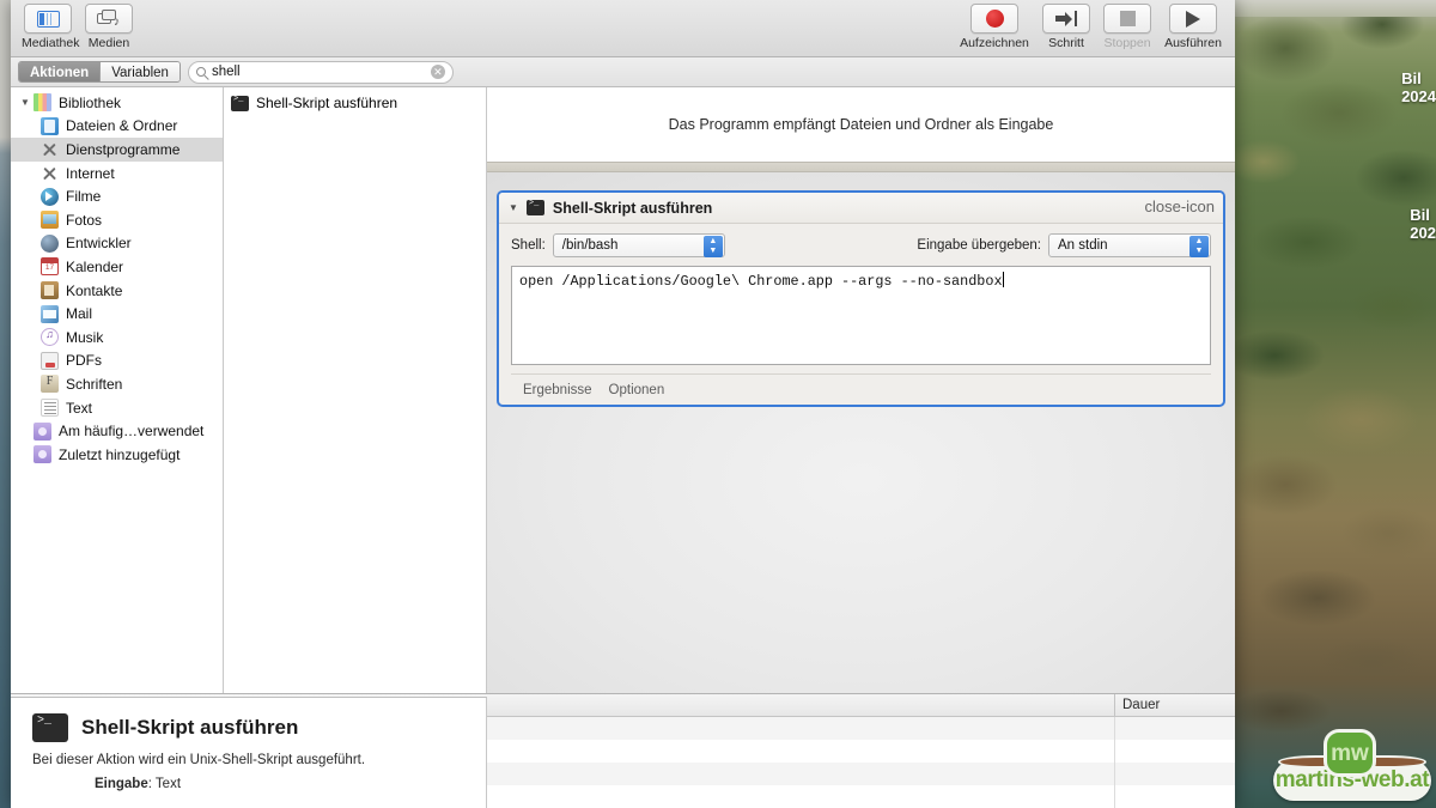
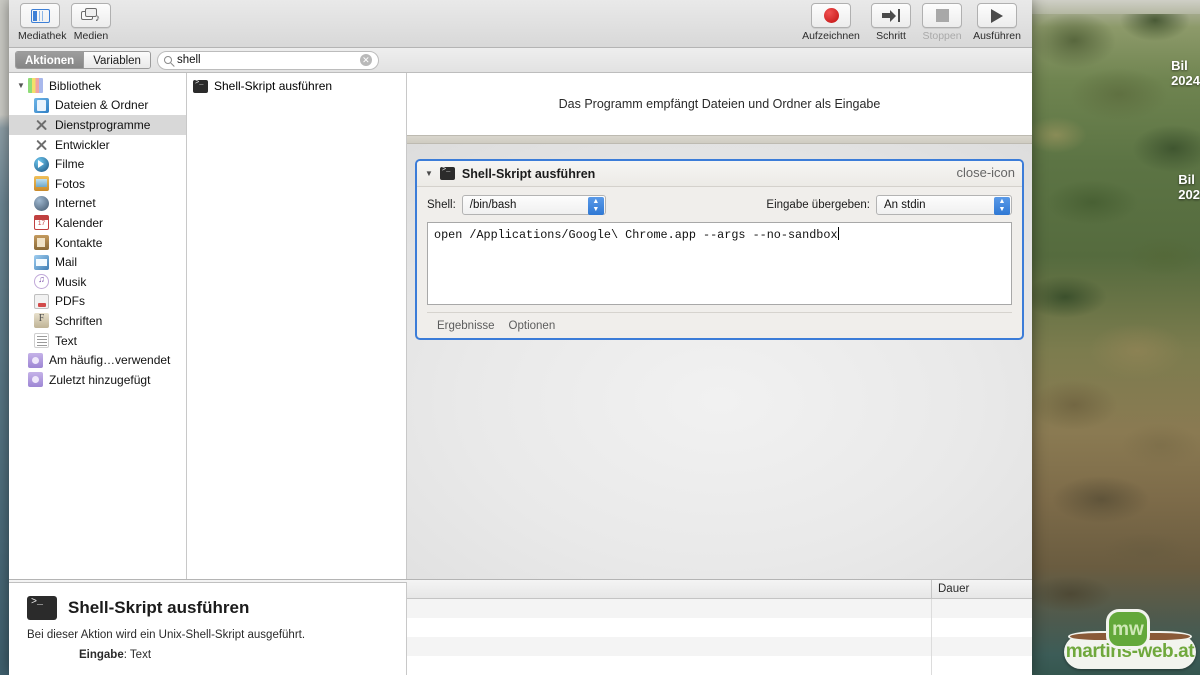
  Bil
  2024
  Bil
  202
  martins-web.at
  mw
  Mediathek
  ♪
  Medien
  Aufzeichnen
  Schritt
  Stoppen
  Ausführen
  Aktionen
  Variablen
  shell
  ✕
  ▼
  Bibliothek
  Dateien & Ordner
  Dienstprogramme
- Internet
+ Entwickler
  Filme
  Fotos
- Entwickler
+ Internet
  Kalender
  Kontakte
  Mail
  Musik
  PDFs
  Schriften
  Text
  Am häufig…verwendet
  Zuletzt hinzugefügt
  Shell-Skript ausführen
  Das Programm empfängt Dateien und Ordner als Eingabe
  ▼
  Shell-Skript ausführen
  close-icon
  Shell:
  /bin/bash
  Eingabe übergeben:
  An stdin
  open /Applications/Google\ Chrome.app --args --no-sandbox
  Ergebnisse
  Optionen
  Dauer
  Shell-Skript ausführen
  Bei dieser Aktion wird ein Unix-Shell-Skript ausgeführt.
  Eingabe: Text
